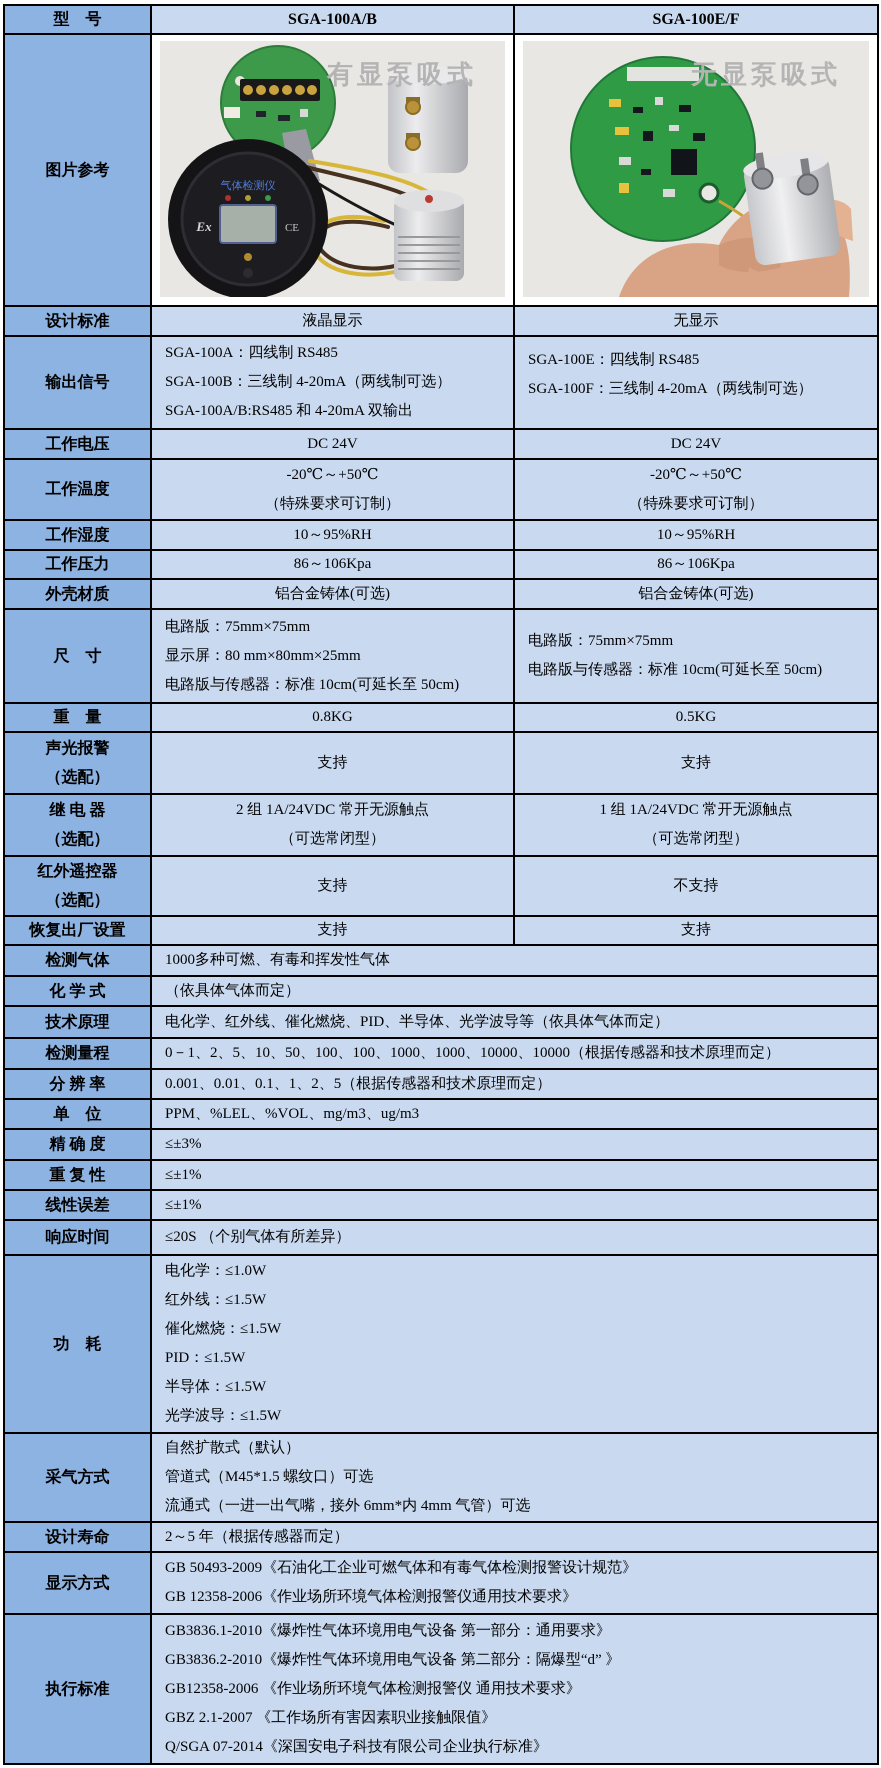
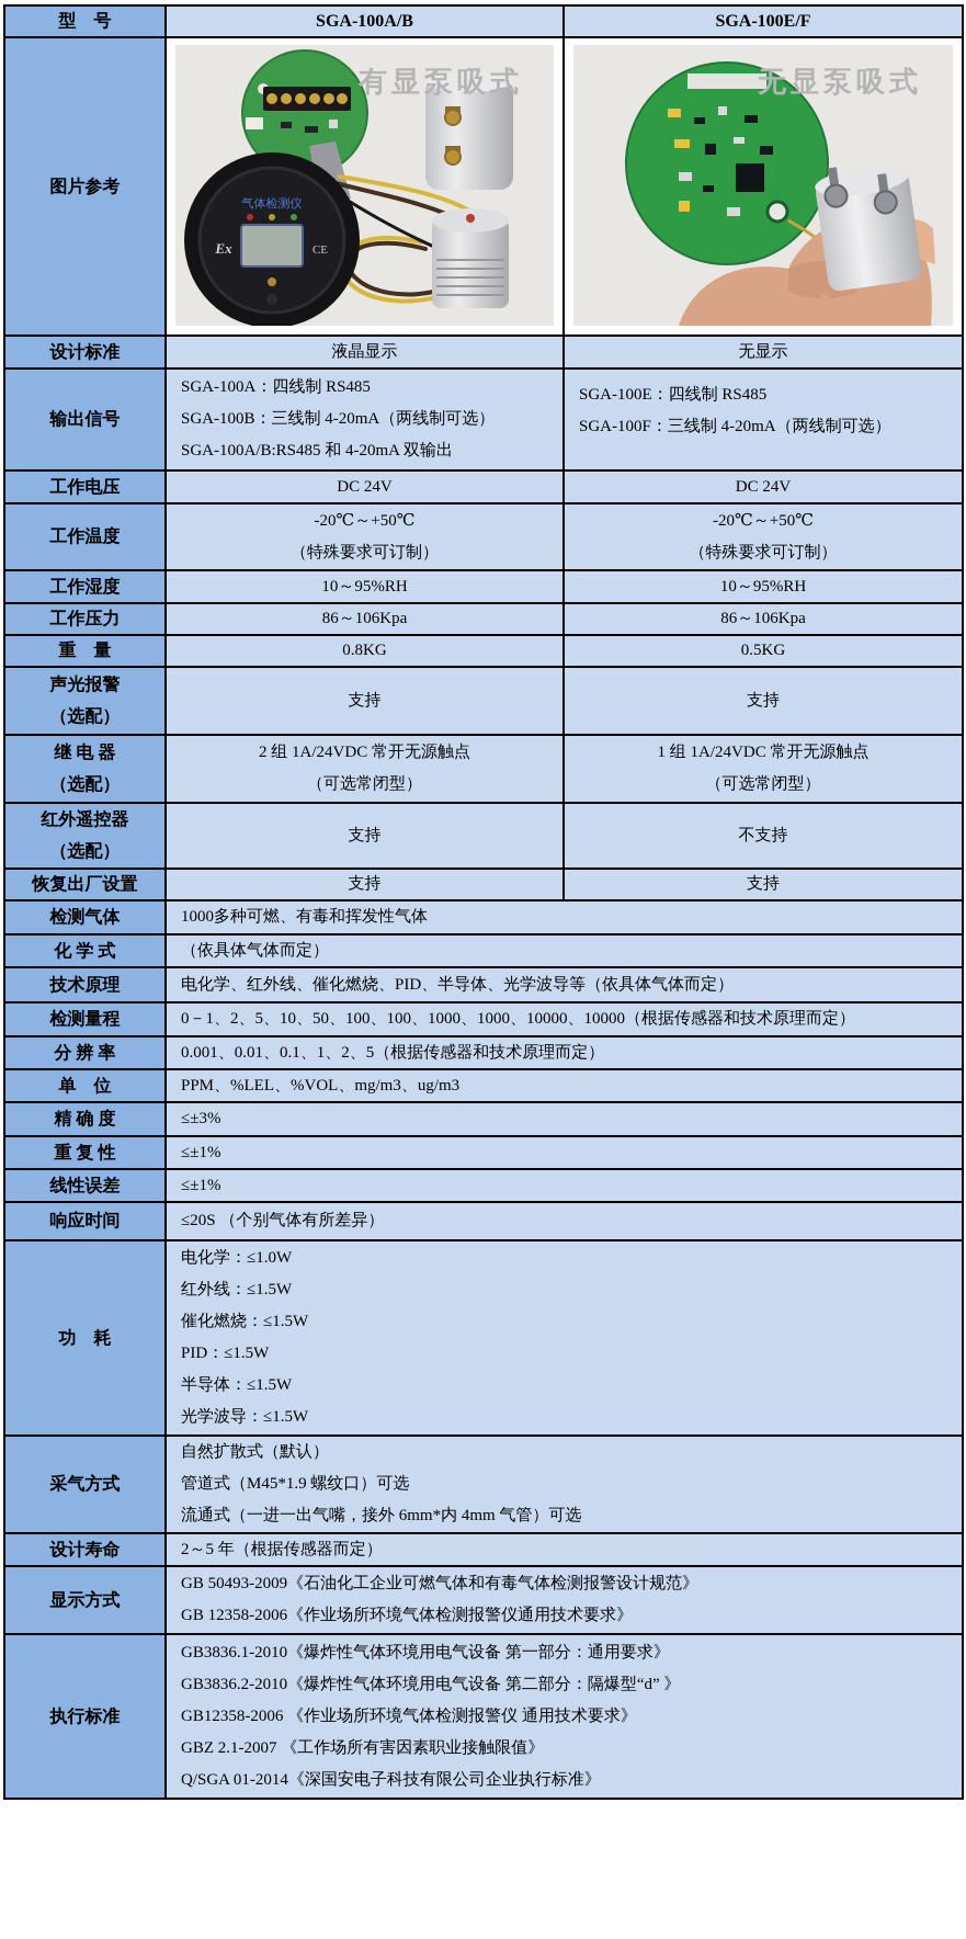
  型 号	SGA-100A/B	SGA-100E/F
  图片参考	有显泵吸式 气体检测仪 Ex CE	无显泵吸式
  设计标准	液晶显示	无显示
  输出信号	SGA-100A：四线制 RS485 SGA-100B：三线制 4-20mA（两线制可选） SGA-100A/B:RS485 和 4-20mA 双输出	SGA-100E：四线制 RS485 SGA-100F：三线制 4-20mA（两线制可选）
  工作电压	DC 24V	DC 24V
  工作温度	-20℃～+50℃ （特殊要求可订制）	-20℃～+50℃ （特殊要求可订制）
  工作湿度	10～95%RH	10～95%RH
  工作压力	86～106Kpa	86～106Kpa
- 外壳材质	铝合金铸体(可选)	铝合金铸体(可选)
- 尺 寸	电路版：75mm×75mm 显示屏：80 mm×80mm×25mm 电路版与传感器：标准 10cm(可延长至 50cm)	电路版：75mm×75mm 电路版与传感器：标准 10cm(可延长至 50cm)
  重 量	0.8KG	0.5KG
  声光报警 （选配）	支持	支持
  继 电 器 （选配）	2 组 1A/24VDC 常开无源触点 （可选常闭型）	1 组 1A/24VDC 常开无源触点 （可选常闭型）
  红外遥控器 （选配）	支持	不支持
  恢复出厂设置	支持	支持
  检测气体	1000多种可燃、有毒和挥发性气体
  化 学 式	（依具体气体而定）
  技术原理	电化学、红外线、催化燃烧、PID、半导体、光学波导等（依具体气体而定）
  检测量程	0－1、2、5、10、50、100、100、1000、1000、10000、10000（根据传感器和技术原理而定）
  分 辨 率	0.001、0.01、0.1、1、2、5（根据传感器和技术原理而定）
  单 位	PPM、%LEL、%VOL、mg/m3、ug/m3
  精 确 度	≤±3%
  重 复 性	≤±1%
  线性误差	≤±1%
  响应时间	≤20S （个别气体有所差异）
  功 耗	电化学：≤1.0W 红外线：≤1.5W 催化燃烧：≤1.5W PID：≤1.5W 半导体：≤1.5W 光学波导：≤1.5W
- 采气方式	自然扩散式（默认） 管道式（M45*1.5 螺纹口）可选 流通式（一进一出气嘴，接外 6mm*内 4mm 气管）可选
+ 采气方式	自然扩散式（默认） 管道式（M45*1.9 螺纹口）可选 流通式（一进一出气嘴，接外 6mm*内 4mm 气管）可选
  设计寿命	2～5 年（根据传感器而定）
  显示方式	GB 50493-2009《石油化工企业可燃气体和有毒气体检测报警设计规范》 GB 12358-2006《作业场所环境气体检测报警仪通用技术要求》
- 执行标准	GB3836.1-2010《爆炸性气体环境用电气设备 第一部分：通用要求》 GB3836.2-2010《爆炸性气体环境用电气设备 第二部分：隔爆型“d” 》 GB12358-2006 《作业场所环境气体检测报警仪 通用技术要求》 GBZ 2.1-2007 《工作场所有害因素职业接触限值》 Q/SGA 07-2014《深国安电子科技有限公司企业执行标准》
+ 执行标准	GB3836.1-2010《爆炸性气体环境用电气设备 第一部分：通用要求》 GB3836.2-2010《爆炸性气体环境用电气设备 第二部分：隔爆型“d” 》 GB12358-2006 《作业场所环境气体检测报警仪 通用技术要求》 GBZ 2.1-2007 《工作场所有害因素职业接触限值》 Q/SGA 01-2014《深国安电子科技有限公司企业执行标准》
